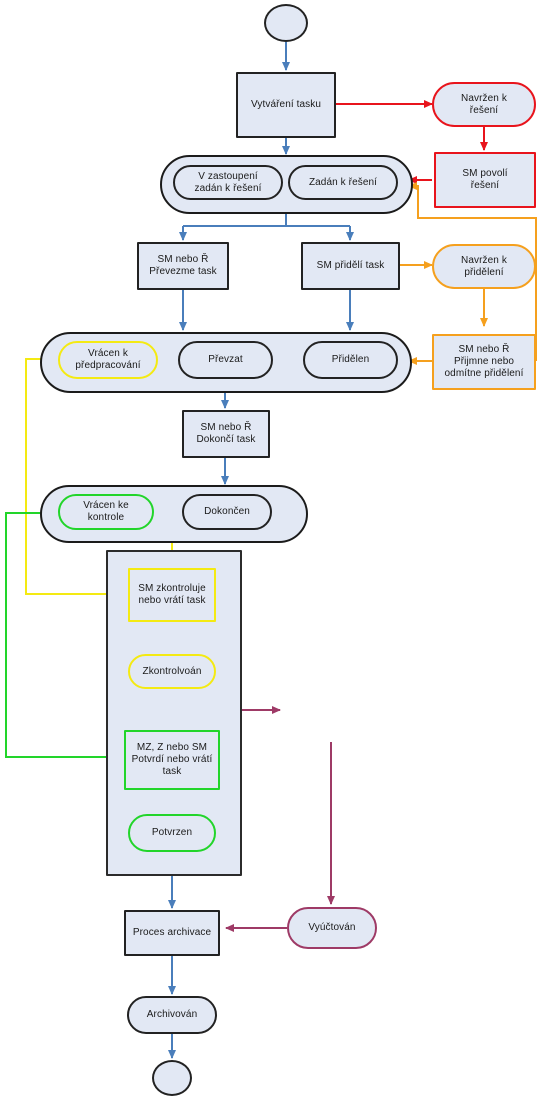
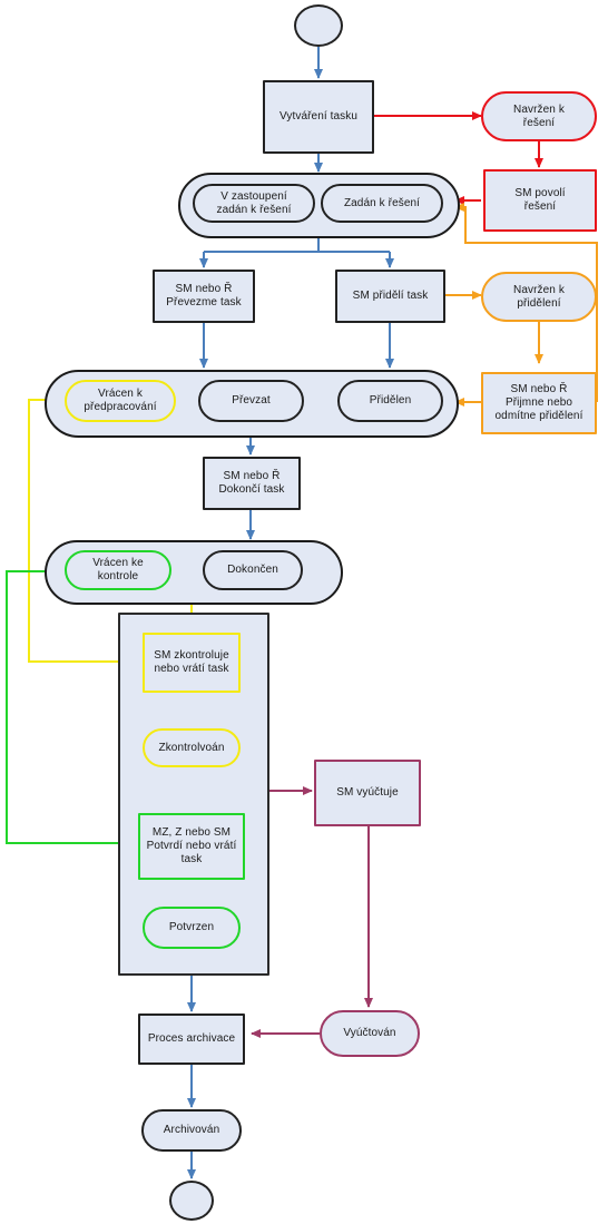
  Vytváření tasku
  Navržen k
  řešení
  SM povolí
  řešení
  V zastoupení
  zadán k řešení
  Zadán k řešení
  SM nebo Ř
  Převezme task
  SM přidělí task
  Navržen k
  přidělení
  SM nebo Ř
  Přijmne nebo
  odmítne přidělení
  Vrácen k
  předpracování
  Převzat
  Přidělen
  SM nebo Ř
  Dokončí task
  Vrácen ke
  kontrole
  Dokončen
  SM zkontroluje
  nebo vrátí task
  Zkontrolvoán
  MZ, Z nebo SM
  Potvrdí nebo vrátí
  task
  Potvrzen
+ SM vyúčtuje
  Vyúčtován
  Proces archivace
  Archivován
